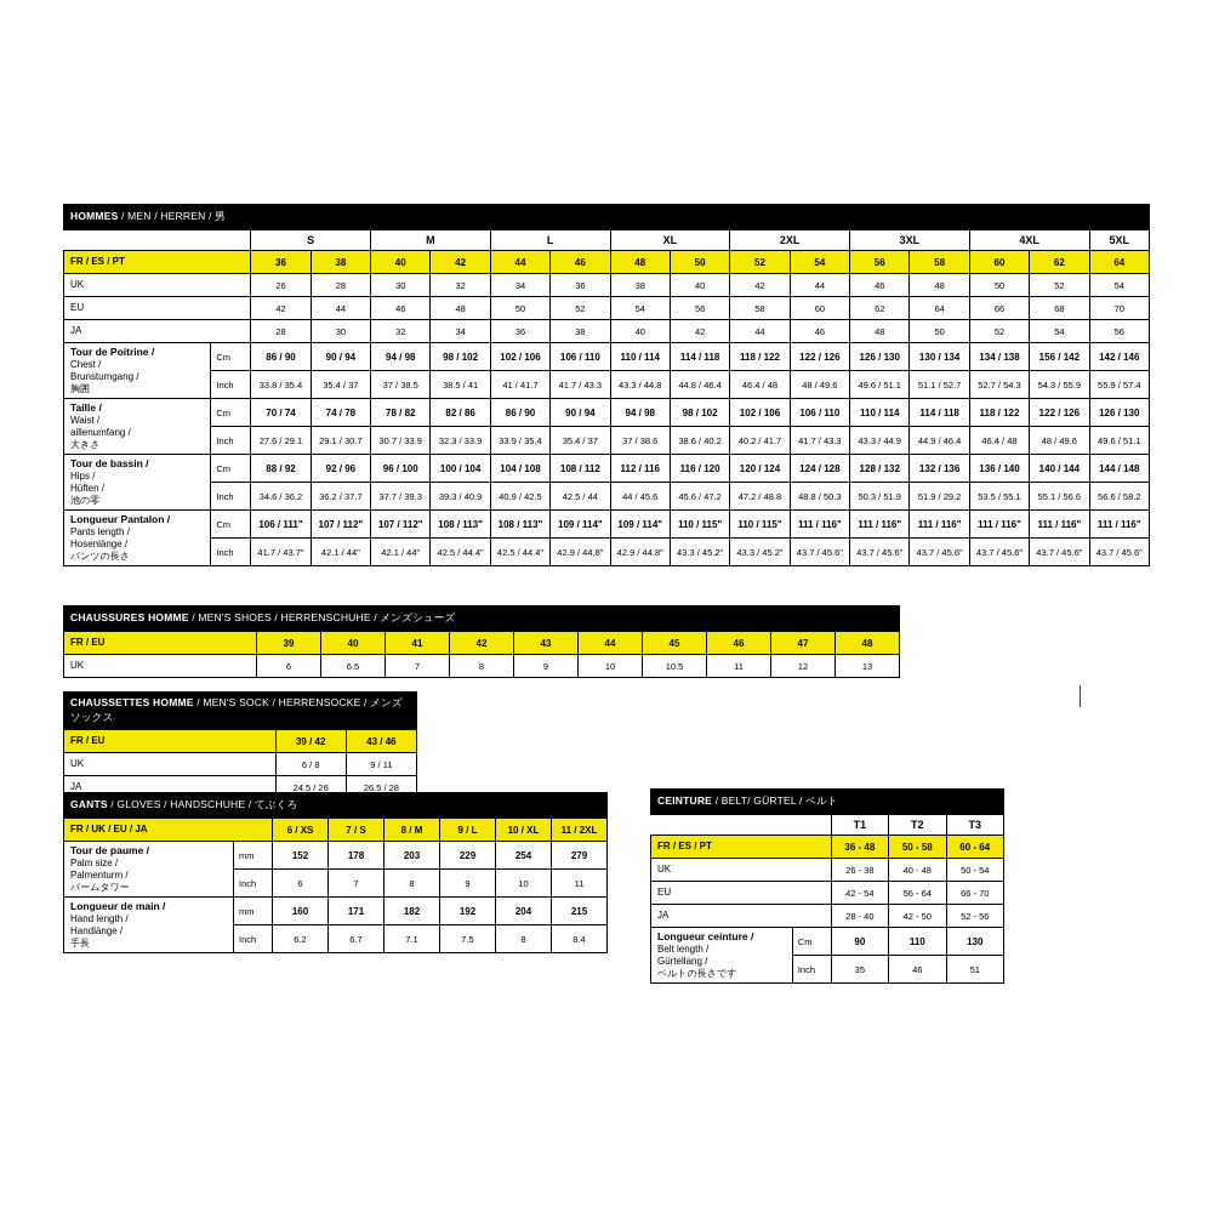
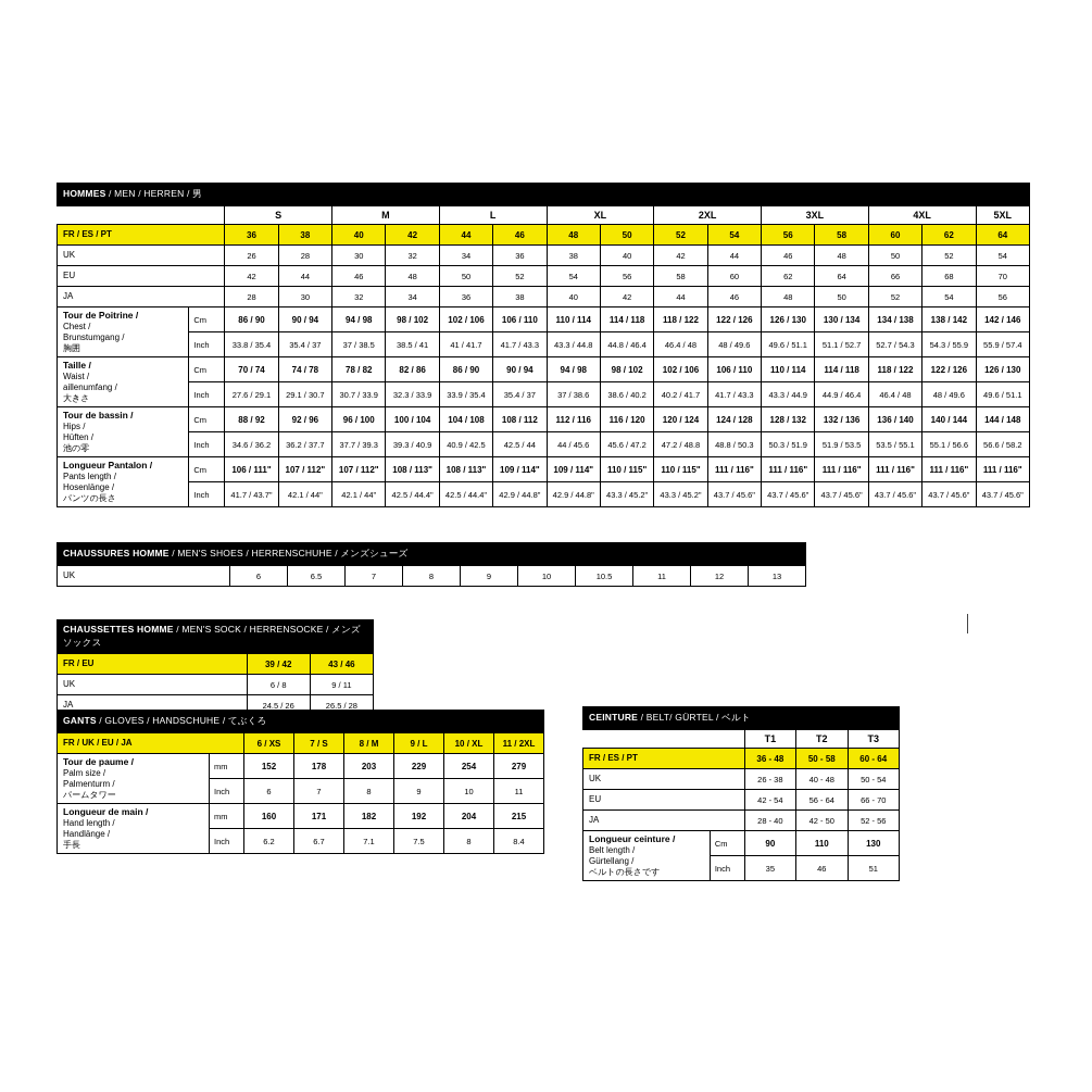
  HOMMES / MEN / HERREN / 男
  		S	M	L	XL	2XL	3XL	4XL	5XL
  FR / ES / PT	36	38	40	42	44	46	48	50	52	54	56	58	60	62	64
  UK	26	28	30	32	34	36	38	40	42	44	46	48	50	52	54
  EU	42	44	46	48	50	52	54	56	58	60	62	64	66	68	70
  JA	28	30	32	34	36	38	40	42	44	46	48	50	52	54	56
- Tour de Poitrine / Chest / Brunstumgang / 胸囲	Cm	86 / 90	90 / 94	94 / 98	98 / 102	102 / 106	106 / 110	110 / 114	114 / 118	118 / 122	122 / 126	126 / 130	130 / 134	134 / 138	156 / 142	142 / 146
+ Tour de Poitrine / Chest / Brunstumgang / 胸囲	Cm	86 / 90	90 / 94	94 / 98	98 / 102	102 / 106	106 / 110	110 / 114	114 / 118	118 / 122	122 / 126	126 / 130	130 / 134	134 / 138	138 / 142	142 / 146
  Inch	33.8 / 35.4	35.4 / 37	37 / 38.5	38.5 / 41	41 / 41.7	41.7 / 43.3	43.3 / 44.8	44.8 / 46.4	46.4 / 48	48 / 49.6	49.6 / 51.1	51.1 / 52.7	52.7 / 54.3	54.3 / 55.9	55.9 / 57.4
  Taille / Waist / aillenumfang / 大きさ	Cm	70 / 74	74 / 78	78 / 82	82 / 86	86 / 90	90 / 94	94 / 98	98 / 102	102 / 106	106 / 110	110 / 114	114 / 118	118 / 122	122 / 126	126 / 130
  Inch	27.6 / 29.1	29.1 / 30.7	30.7 / 33.9	32.3 / 33.9	33.9 / 35.4	35.4 / 37	37 / 38.6	38.6 / 40.2	40.2 / 41.7	41.7 / 43.3	43.3 / 44.9	44.9 / 46.4	46.4 / 48	48 / 49.6	49.6 / 51.1
  Tour de bassin / Hips / Hüften / 池の零	Cm	88 / 92	92 / 96	96 / 100	100 / 104	104 / 108	108 / 112	112 / 116	116 / 120	120 / 124	124 / 128	128 / 132	132 / 136	136 / 140	140 / 144	144 / 148
- Inch	34.6 / 36.2	36.2 / 37.7	37.7 / 39.3	39.3 / 40.9	40.9 / 42.5	42.5 / 44	44 / 45.6	45.6 / 47.2	47.2 / 48.8	48.8 / 50.3	50.3 / 51.9	51.9 / 29.2	53.5 / 55.1	55.1 / 56.6	56.6 / 58.2
+ Inch	34.6 / 36.2	36.2 / 37.7	37.7 / 39.3	39.3 / 40.9	40.9 / 42.5	42.5 / 44	44 / 45.6	45.6 / 47.2	47.2 / 48.8	48.8 / 50.3	50.3 / 51.9	51.9 / 53.5	53.5 / 55.1	55.1 / 56.6	56.6 / 58.2
  Longueur Pantalon / Pants length / Hosenlänge / パンツの長さ	Cm	106 / 111"	107 / 112"	107 / 112"	108 / 113"	108 / 113"	109 / 114"	109 / 114"	110 / 115"	110 / 115"	111 / 116"	111 / 116"	111 / 116"	111 / 116"	111 / 116"	111 / 116"
  Inch	41.7 / 43.7"	42.1 / 44"	42.1 / 44"	42.5 / 44.4"	42.5 / 44.4"	42.9 / 44.8"	42.9 / 44.8"	43.3 / 45.2"	43.3 / 45.2"	43.7 / 45.6"	43.7 / 45.6"	43.7 / 45.6"	43.7 / 45.6"	43.7 / 45.6"	43.7 / 45.6"
  CHAUSSURES HOMME / MEN'S SHOES / HERRENSCHUHE / メンズシューズ
- FR / EU	39	40	41	42	43	44	45	46	47	48
  UK	6	6.5	7	8	9	10	10.5	11	12	13
  CHAUSSETTES HOMME / MEN'S SOCK / HERRENSOCKE / メンズソックス
  FR / EU	39 / 42	43 / 46
  UK	6 / 8	9 / 11
  JA	24.5 / 26	26.5 / 28
  GANTS / GLOVES / HANDSCHUHE / てぶくろ
  FR / UK / EU / JA	6 / XS	7 / S	8 / M	9 / L	10 / XL	11 / 2XL
  Tour de paume / Palm size / Palmenturm / パームタワー	mm	152	178	203	229	254	279
  Inch	6	7	8	9	10	11
  Longueur de main / Hand length / Handlänge / 手長	mm	160	171	182	192	204	215
  Inch	6.2	6.7	7.1	7.5	8	8.4
  CEINTURE / BELT/ GÜRTEL / ベルト
  		T1	T2	T3
  FR / ES / PT	36 - 48	50 - 58	60 - 64
  UK	26 - 38	40 - 48	50 - 54
  EU	42 - 54	56 - 64	66 - 70
  JA	28 - 40	42 - 50	52 - 56
  Longueur ceinture / Belt length / Gürtellang / ベルトの長さです	Cm	90	110	130
  Inch	35	46	51
